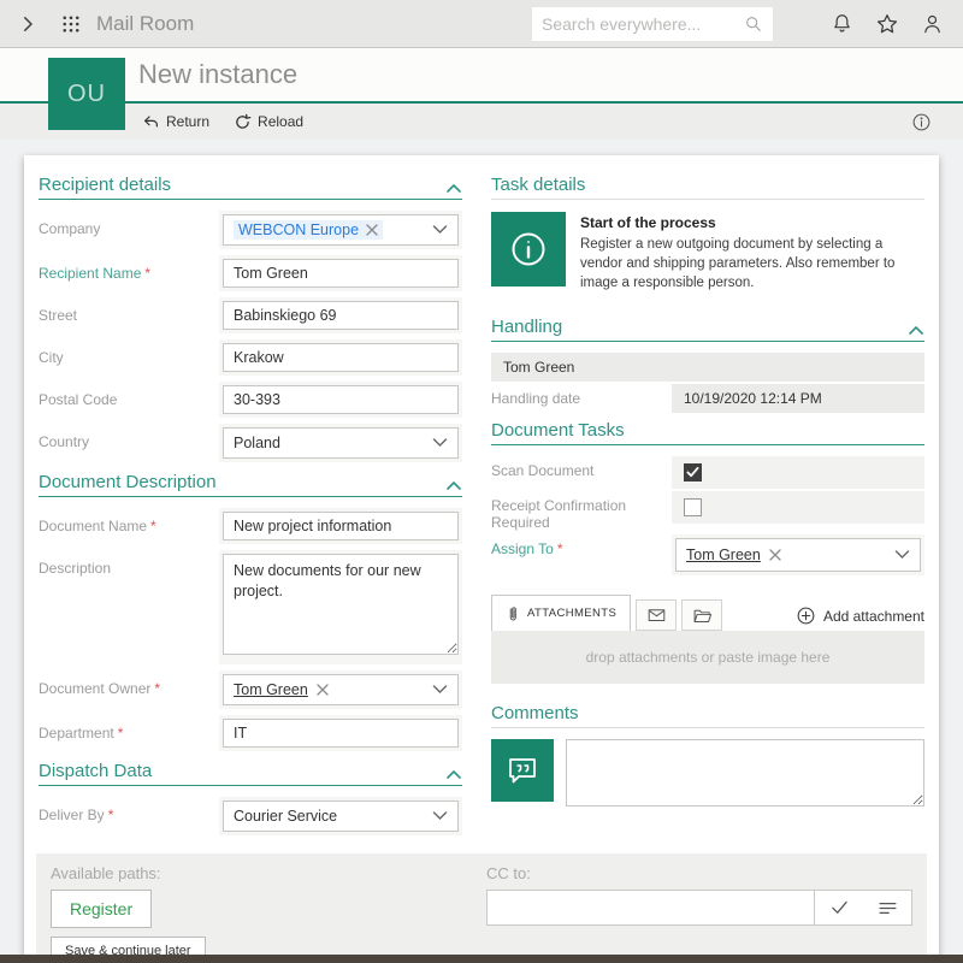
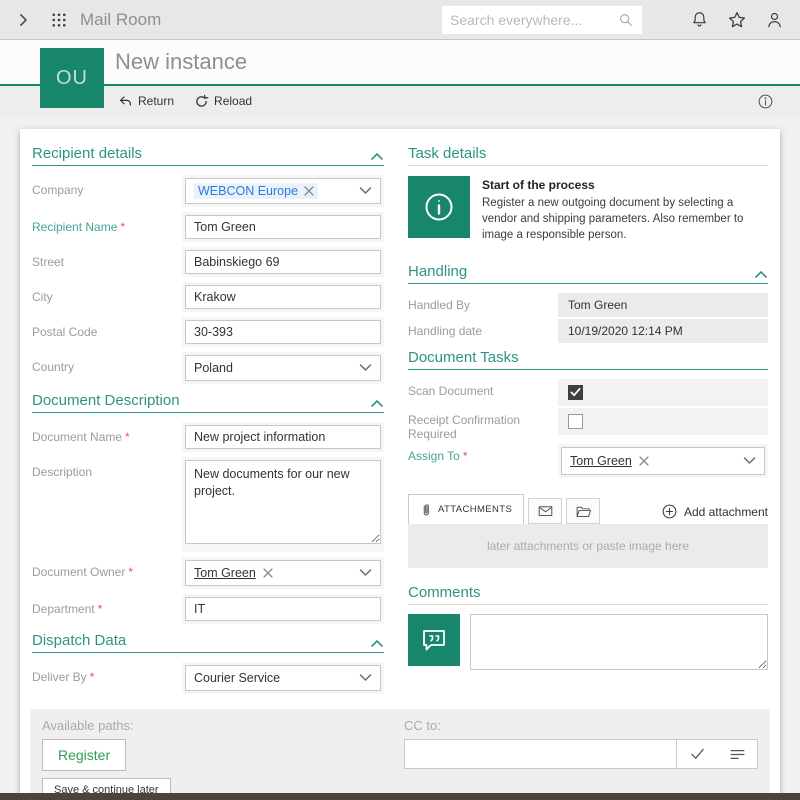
  Mail Room
  Search everywhere...
  OU
  New instance
  Return
  Reload
  Recipient details
  Company
  WEBCON Europe
  Recipient Name *
  Tom Green
  Street
  Babinskiego 69
  City
  Krakow
  Postal Code
  30-393
  Country
  Poland
  Document Description
  Document Name *
  New project information
  Description
  Document Owner *
  Tom Green
  Department *
  IT
  Dispatch Data
  Deliver By *
  Courier Service
  Task details
  Start of the process
  Register a new outgoing document by selecting a vendor and shipping parameters. Also remember to image a responsible person.
  Handling
+ Handled By
  Tom Green
  Handling date
  10/19/2020 12:14 PM
  Document Tasks
  Scan Document
  Receipt Confirmation Required
  Assign To *
  Tom Green
  ATTACHMENTS
  Add attachment
- drop attachments or paste image here
+ later attachments or paste image here
  Comments
  Available paths:
  Register
  Save & continue later
  CC to:
